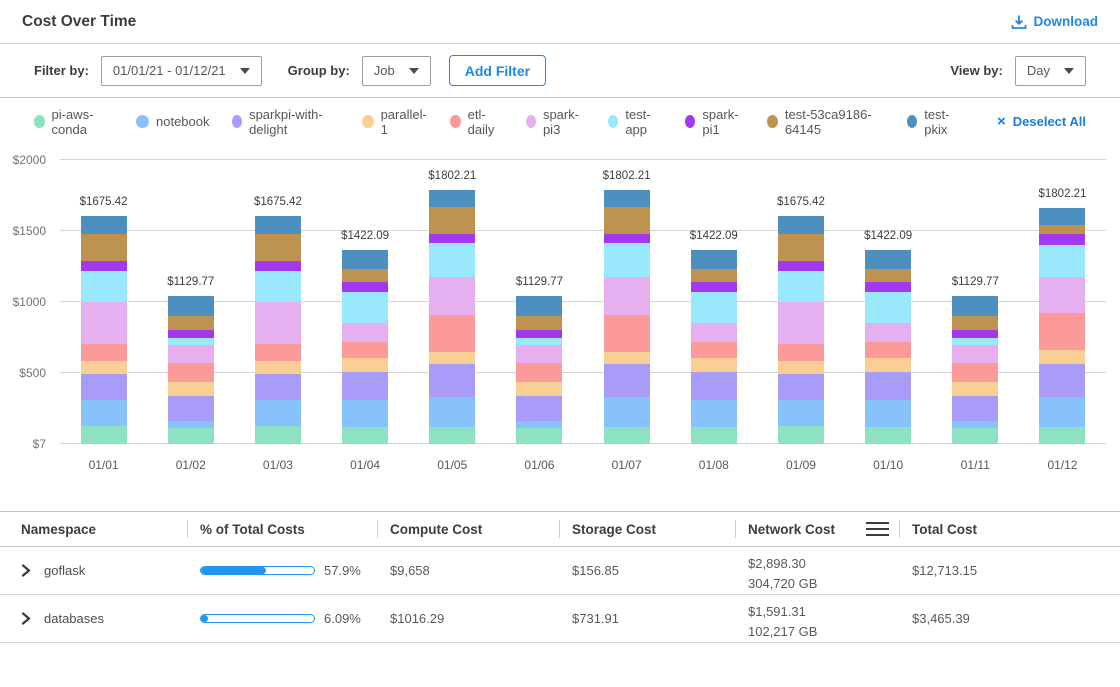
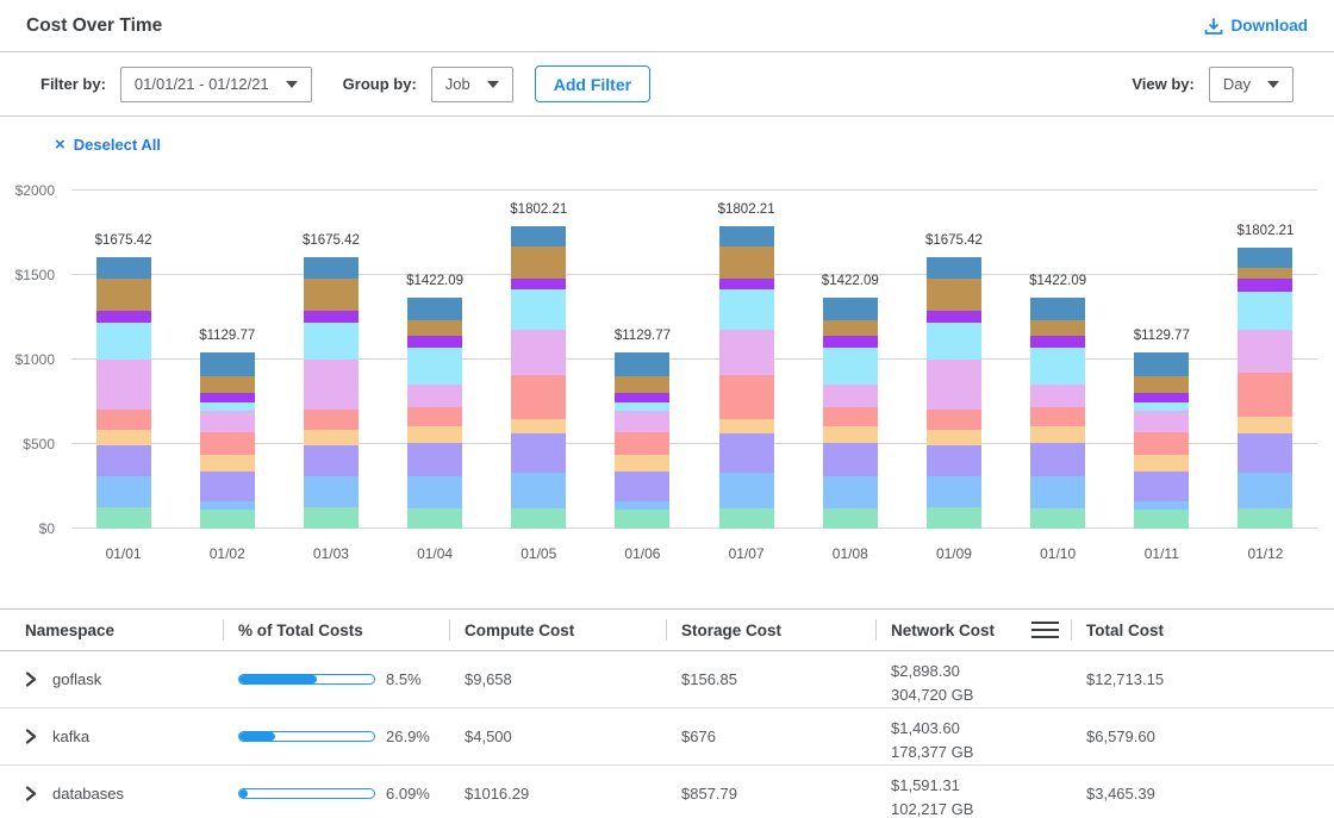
  Cost Over Time
  Download
  Filter by:
  01/01/21 - 01/12/21
  Group by:
  Job
  Add Filter
  View by:
  Day
- pi-aws-conda
- notebook
- sparkpi-with-delight
- parallel-1
- etl-daily
- spark-pi3
- test-app
- spark-pi1
- test-53ca9186-64145
- test-pkix
  ×
  Deselect All
  $1675.42
  01/01
  $1129.77
  01/02
  $1675.42
  01/03
  $1422.09
  01/04
  $1802.21
  01/05
  $1129.77
  01/06
  $1802.21
  01/07
  $1422.09
  01/08
  $1675.42
  01/09
  $1422.09
  01/10
  $1129.77
  01/11
  $1802.21
  01/12
- $7
+ $0
  $500
  $1000
  $1500
  $2000
  Namespace
  % of Total Costs
  Compute Cost
  Storage Cost
  Network Cost
  Total Cost
  goflask
- 57.9%
+ 8.5%
  $9,658
  $156.85
  $2,898.30
  304,720 GB
  $12,713.15
+ kafka
+ 26.9%
+ $4,500
+ $676
+ $1,403.60
+ 178,377 GB
+ $6,579.60
  databases
  6.09%
  $1016.29
- $731.91
+ $857.79
  $1,591.31
  102,217 GB
  $3,465.39
